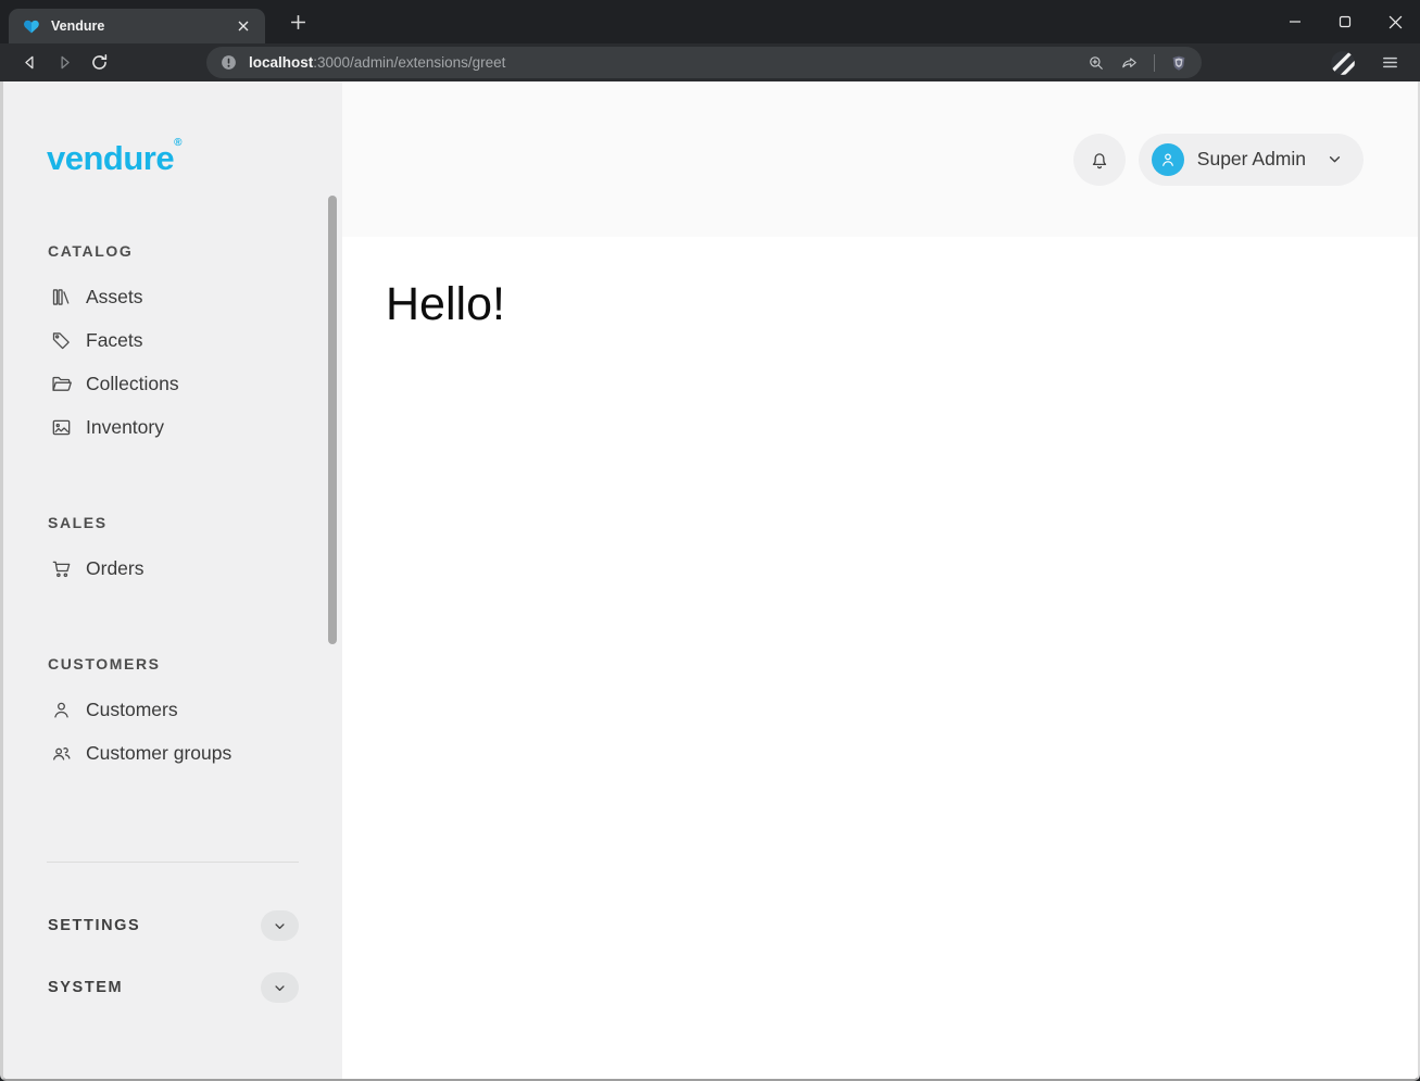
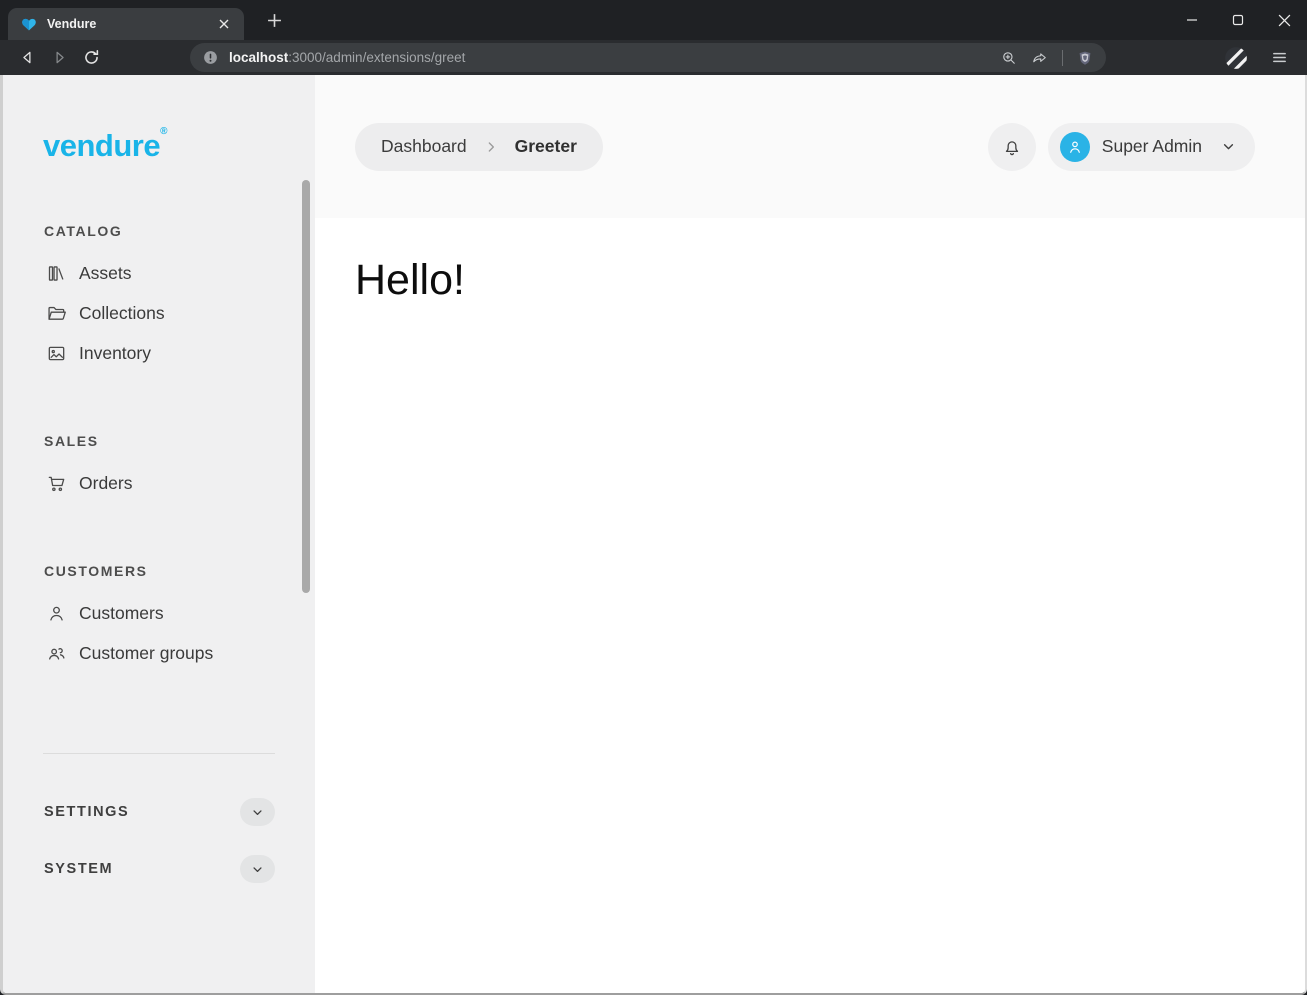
  Vendure
  localhost:3000/admin/extensions/greet
  vendure®
  CATALOG
  Assets
- Facets
  Collections
  Inventory
  SALES
  Orders
  CUSTOMERS
  Customers
  Customer groups
  SETTINGS
  SYSTEM
+ Dashboard
+ Greeter
  Super Admin
  Hello!
